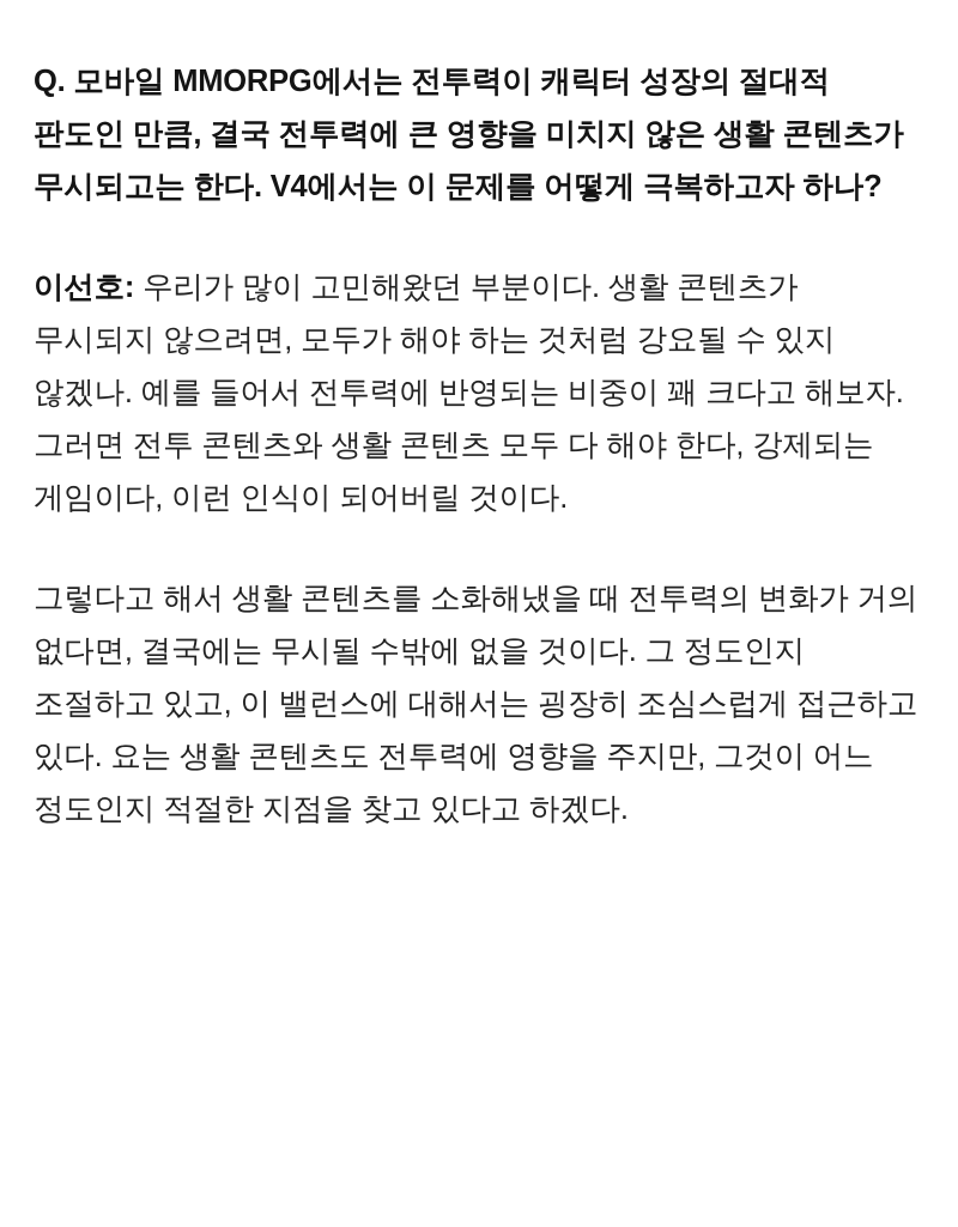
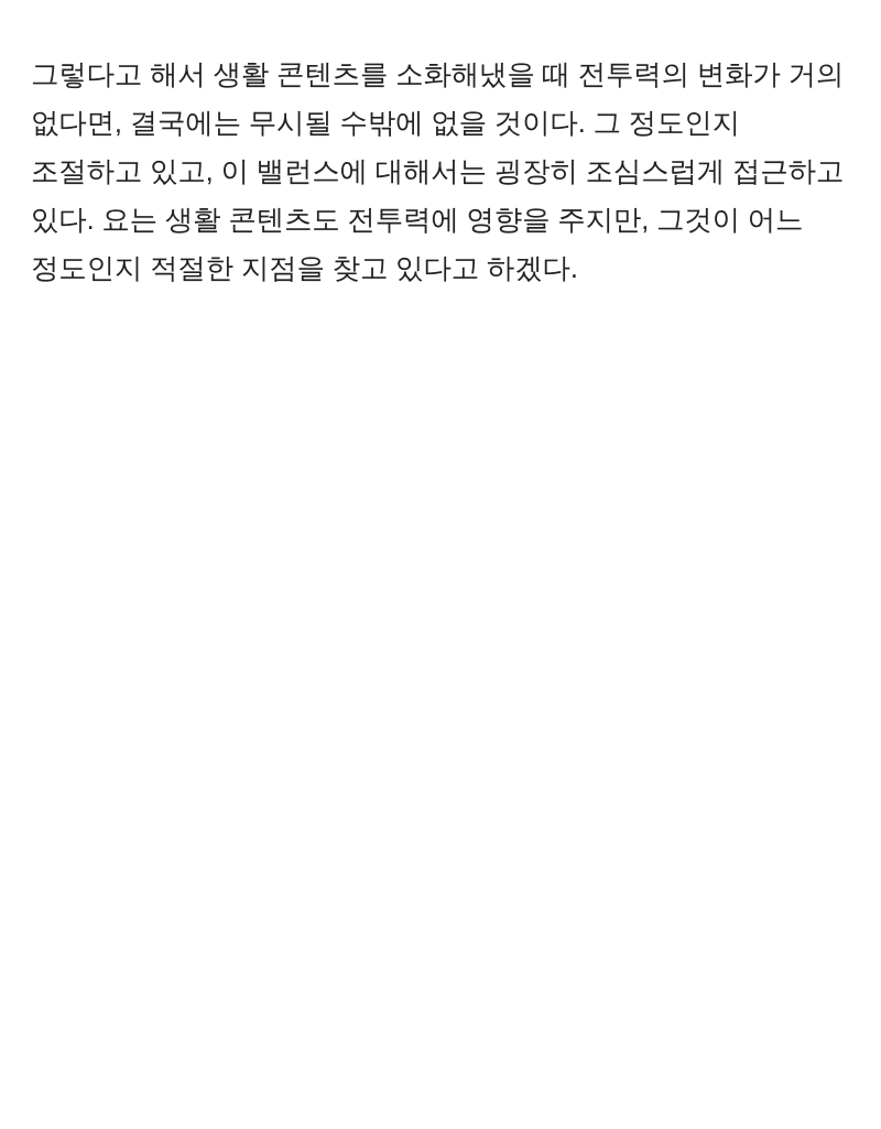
- Q. 모바일 MMORPG에서는 전투력이 캐릭터 성장의 절대적 판도인 만큼, 결국 전투력에 큰 영향을 미치지 않은 생활 콘텐츠가 무시되고는 한다. V4에서는 이 문제를 어떻게 극복하고자 하나?
- 이선호: 우리가 많이 고민해왔던 부분이다. 생활 콘텐츠가 무시되지 않으려면, 모두가 해야 하는 것처럼 강요될 수 있지 않겠나. 예를 들어서 전투력에 반영되는 비중이 꽤 크다고 해보자. 그러면 전투 콘텐츠와 생활 콘텐츠 모두 다 해야 한다, 강제되는 게임이다, 이런 인식이 되어버릴 것이다.
  그렇다고 해서 생활 콘텐츠를 소화해냈을 때 전투력의 변화가 거의 없다면, 결국에는 무시될 수밖에 없을 것이다. 그 정도인지 조절하고 있고, 이 밸런스에 대해서는 굉장히 조심스럽게 접근하고 있다. 요는 생활 콘텐츠도 전투력에 영향을 주지만, 그것이 어느 정도인지 적절한 지점을 찾고 있다고 하겠다.
